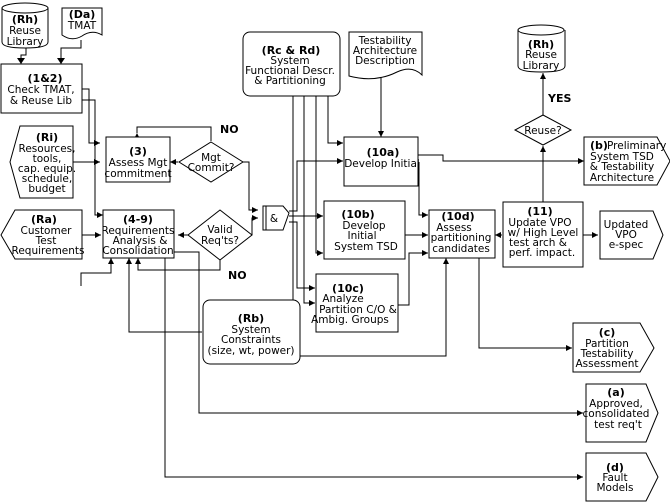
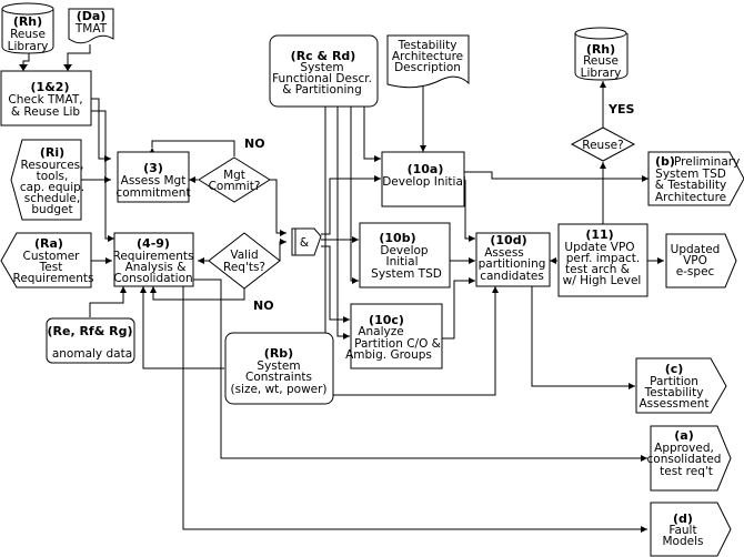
  (Rh)
  Reuse
  Library
  (Da)
  TMAT
  (1&2)
  Check TMAT,
  & Reuse Lib
  (Ri)
  Resources,
  tools,
  cap. equip.
  schedule,
  budget
  (3)
  Assess Mgt
  commitment
  Mgt
  Commit?
  NO
  (Ra)
  Customer
  Test
  Requirements
  (4-9)
  Requirements
  Analysis &
  Consolidation
  Valid
  Req'ts?
  NO
  &
+ (Re, Rf& Rg)
+ anomaly data
  (Rb)
  System
  Constraints
  (size, wt, power)
  (Rc & Rd)
  System
  Functional Descr.
  & Partitioning
  Testability
  Architecture
  Description
  (10a)
  Develop Initial
  (10b)
  Develop
  Initial
  System TSD
  (10c)
  Analyze
  Partition C/O &
  Ambig. Groups
  (10d)
  Assess
  partitioning
  candidates
  (11)
  Update VPO
- w/ High Level
+ perf. impact.
  test arch &
- perf. impact.
+ w/ High Level
  Reuse?
  YES
  (Rh)
  Reuse
  Library
  (b)
  Preliminary
  System TSD
  & Testability
  Architecture
  Updated
  VPO
  e-spec
  (c)
  Partition
  Testability
  Assessment
  (a)
  Approved,
  consolidated
  test req't
  (d)
  Fault
  Models
